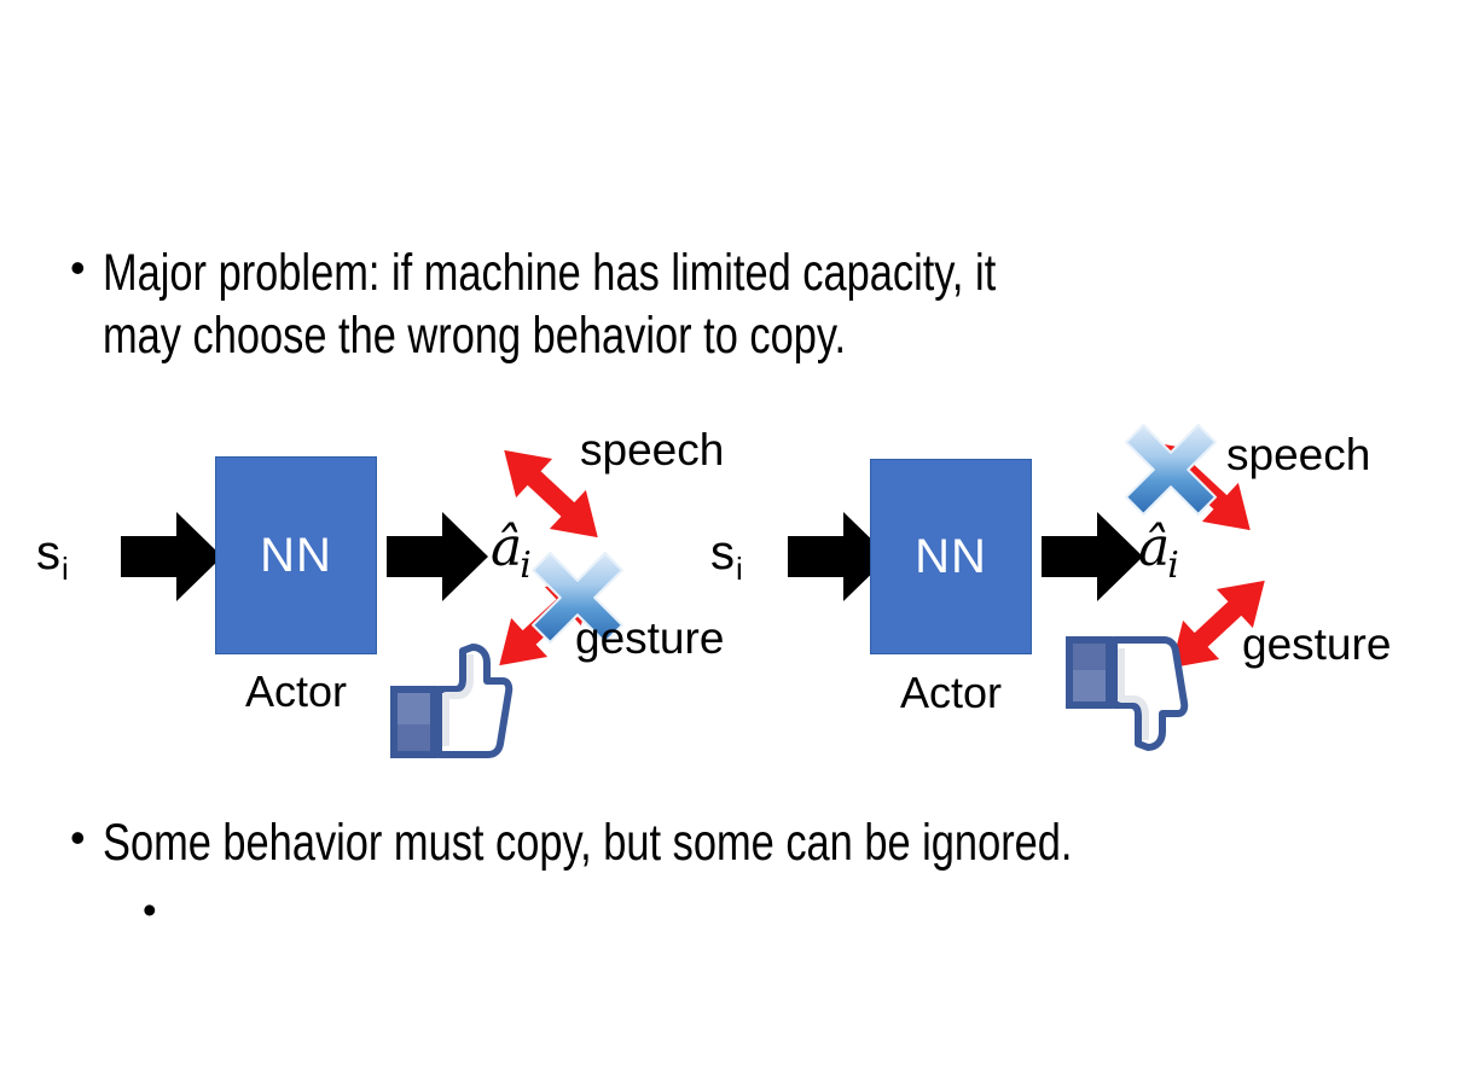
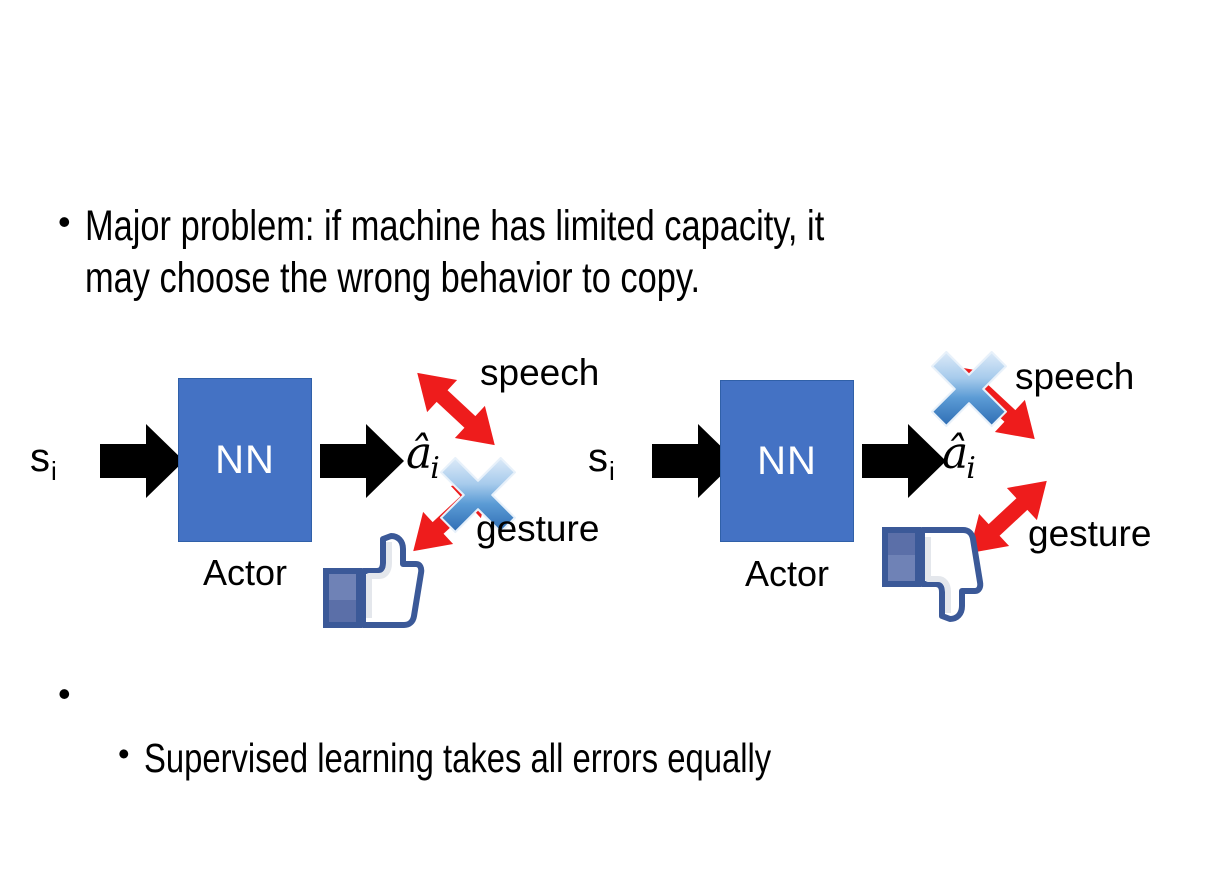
  •
  Major problem: if machine has limited capacity, it
  may choose the wrong behavior to copy.
  si
  NN
  Actor
  âi
  speech
  gesture
  si
  NN
  Actor
  âi
  speech
  gesture
  •
- Some behavior must copy, but some can be ignored.
  •
+ Supervised learning takes all errors equally
